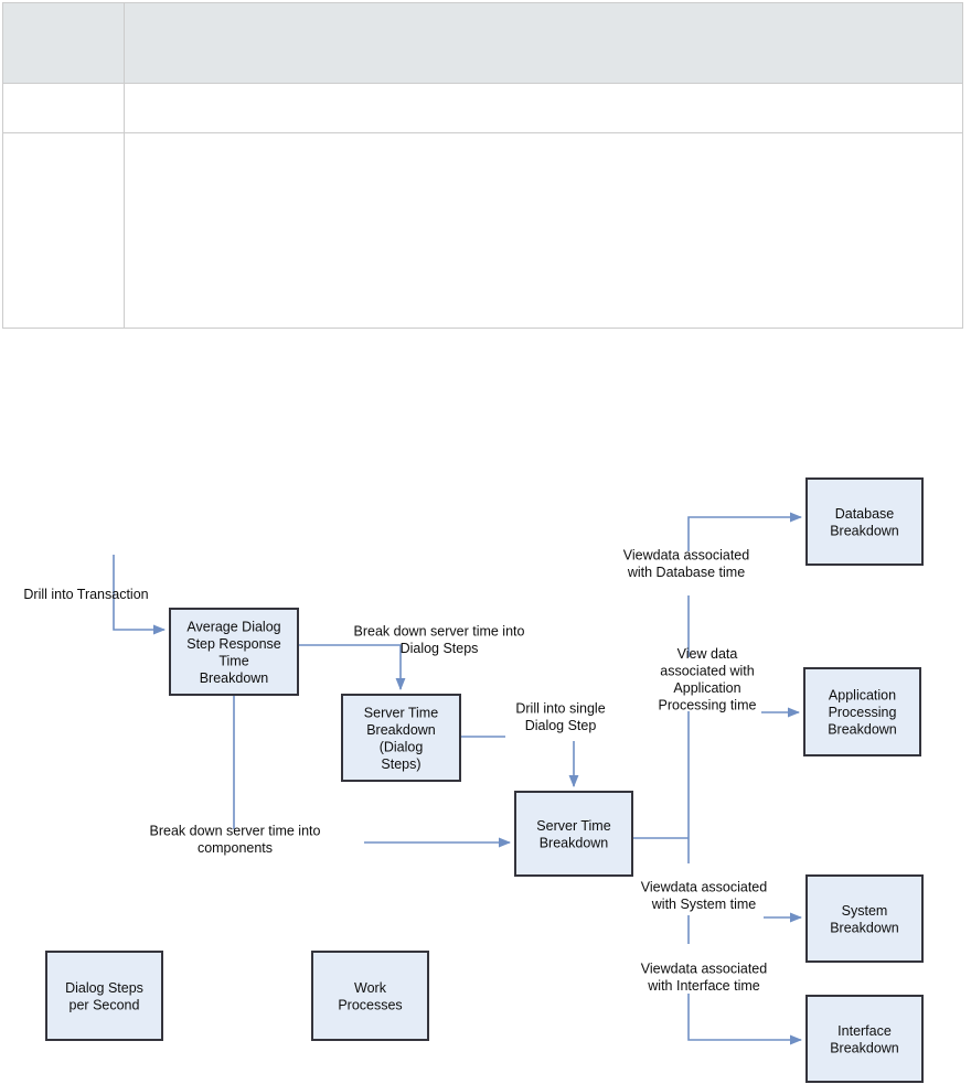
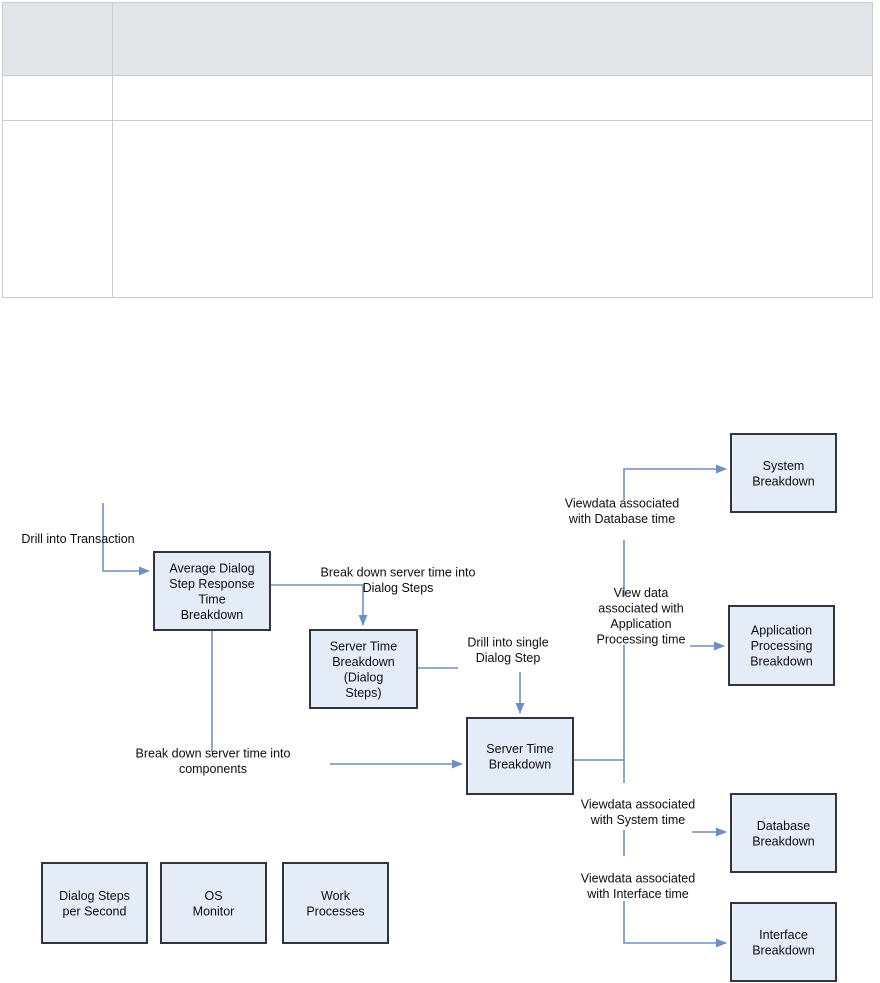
  Average Dialog Step Response Time Breakdown
  Server Time Breakdown (Dialog Steps)
  Server Time Breakdown
- Database Breakdown
+ System Breakdown
  Application Processing Breakdown
- System Breakdown
+ Database Breakdown
  Interface Breakdown
  Dialog Steps per Second
+ OS Monitor
  Work Processes
  Drill into Transaction
  Break down server time into Dialog Steps
  Drill into single Dialog Step
  Break down server time into components
  Viewdata associated with Database time
  View data associated with Application Processing time
  Viewdata associated with System time
  Viewdata associated with Interface time
